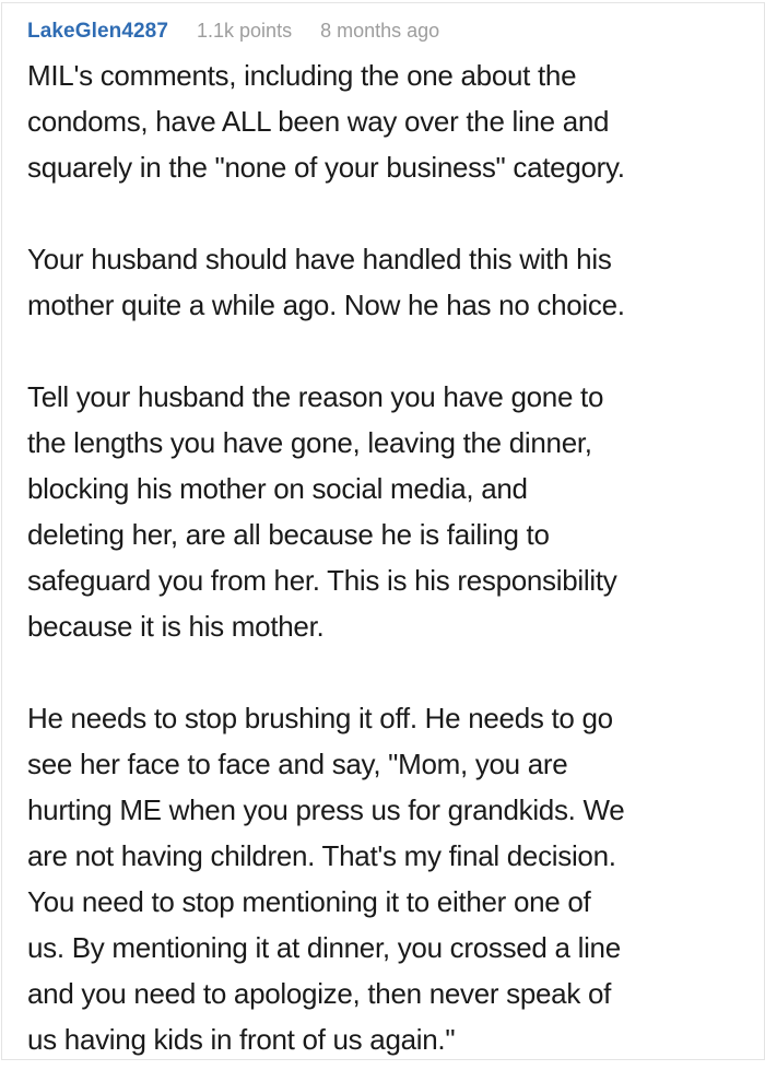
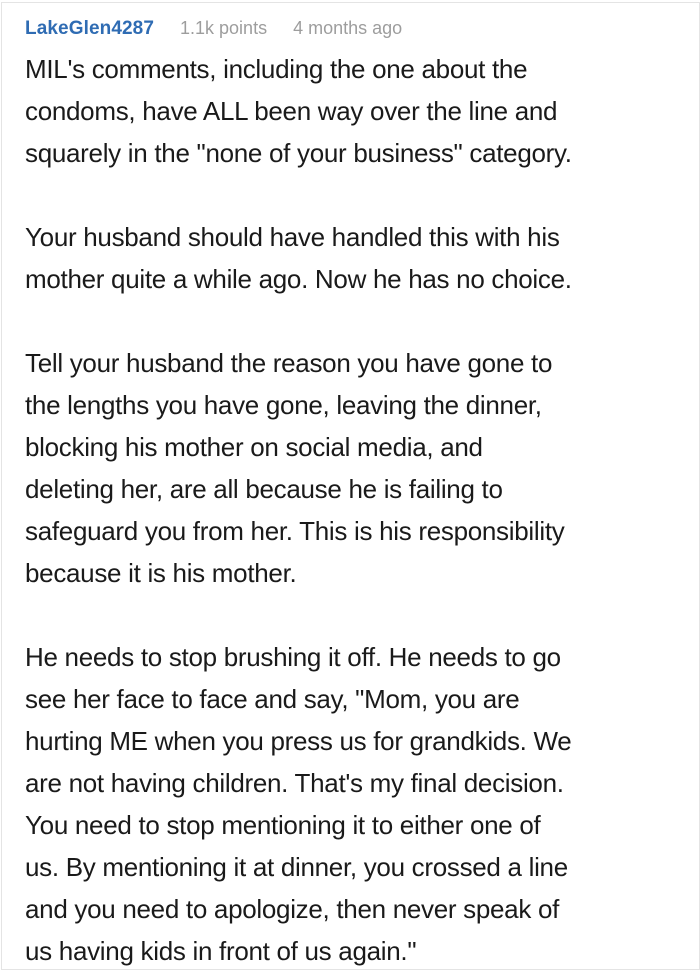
  LakeGlen4287
  1.1k points
- 8 months ago
+ 4 months ago
  MIL's comments, including the one about the
  condoms, have ALL been way over the line and
  squarely in the "none of your business" category.
  Your husband should have handled this with his
  mother quite a while ago. Now he has no choice.
  Tell your husband the reason you have gone to
  the lengths you have gone, leaving the dinner,
  blocking his mother on social media, and
  deleting her, are all because he is failing to
  safeguard you from her. This is his responsibility
  because it is his mother.
  He needs to stop brushing it off. He needs to go
  see her face to face and say, "Mom, you are
  hurting ME when you press us for grandkids. We
  are not having children. That's my final decision.
  You need to stop mentioning it to either one of
  us. By mentioning it at dinner, you crossed a line
  and you need to apologize, then never speak of
  us having kids in front of us again."
